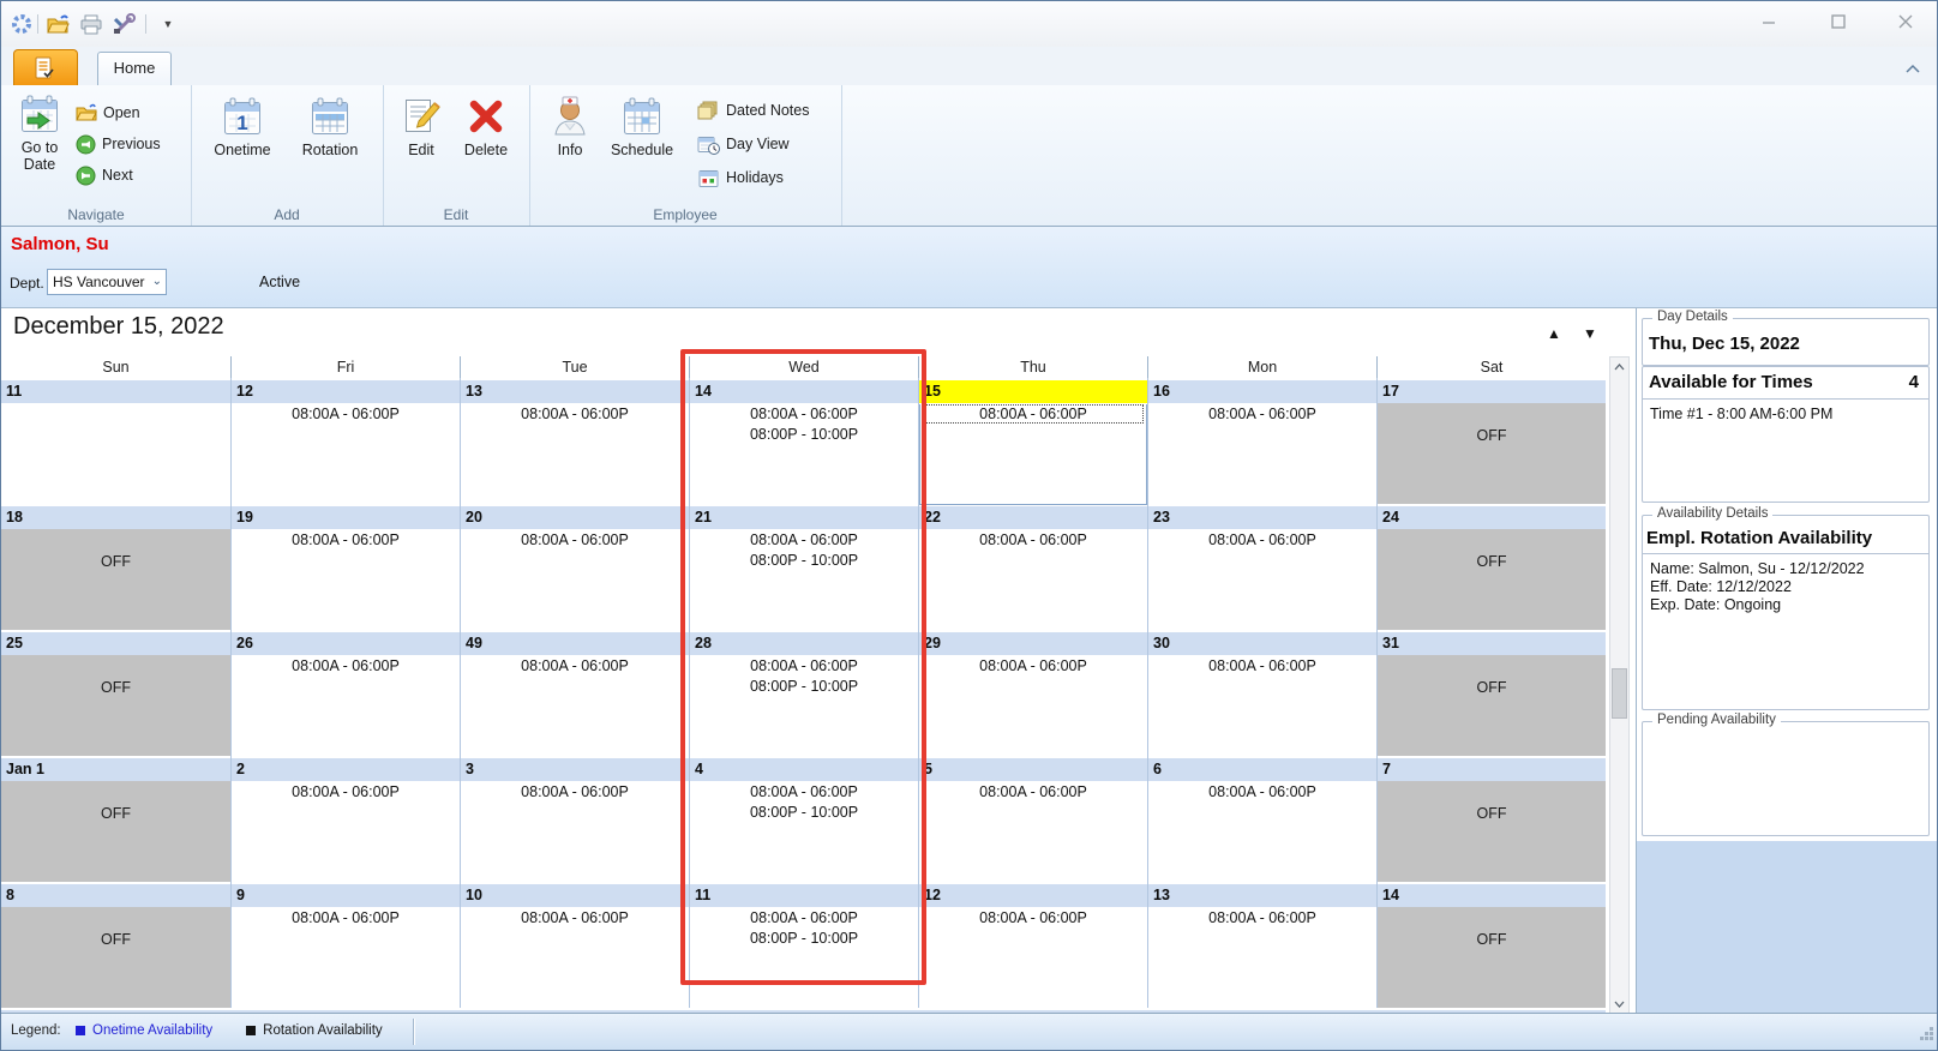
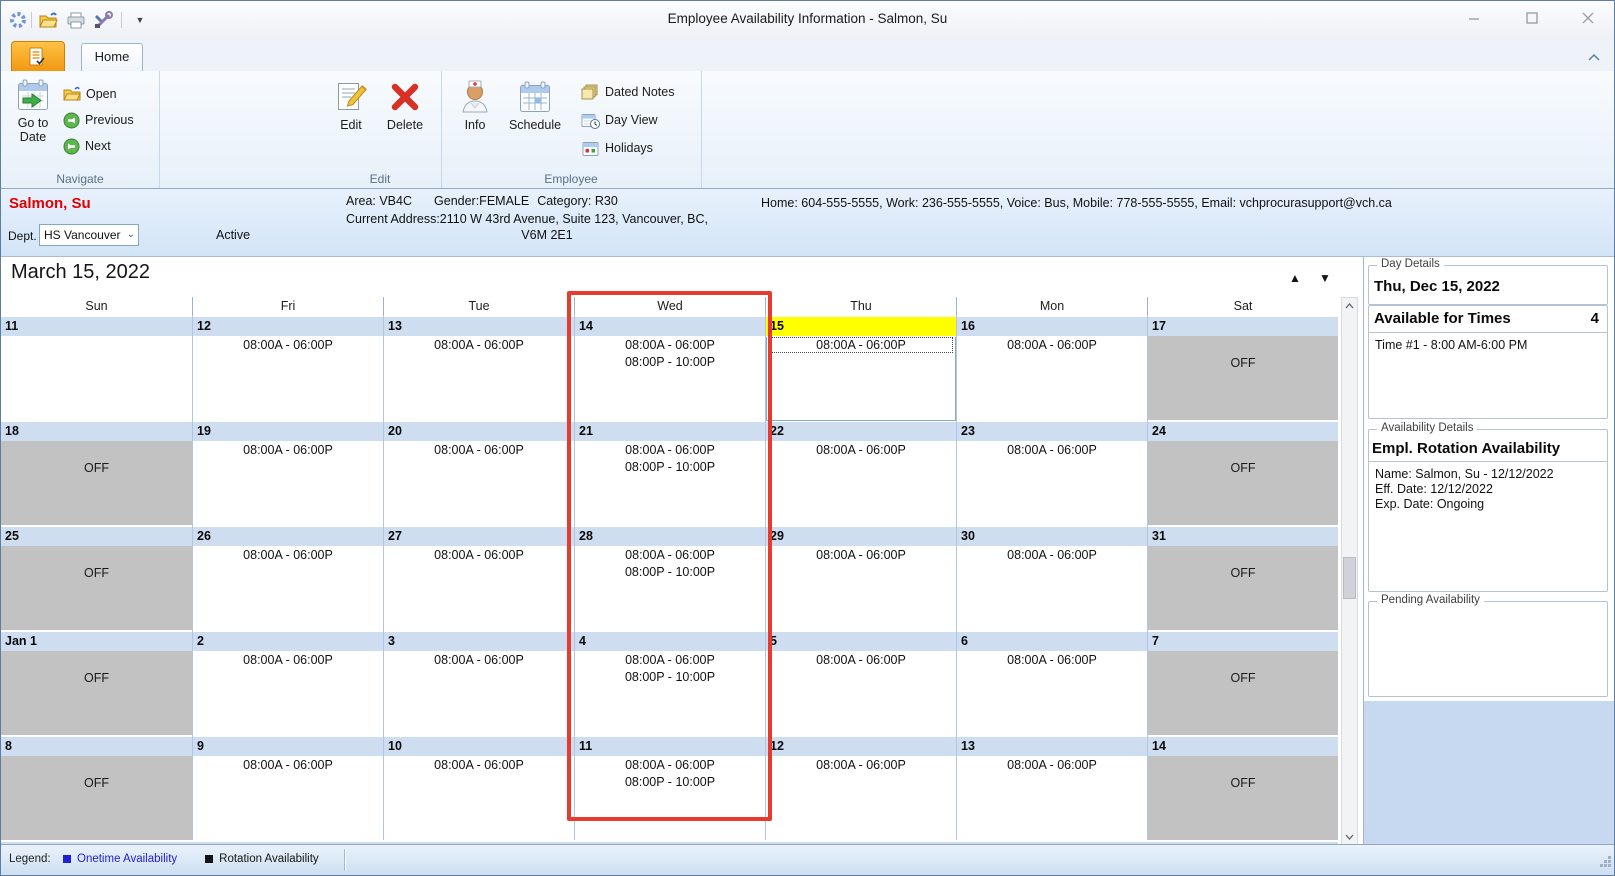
  ▼
+ Employee Availability Information - Salmon, Su
  Home
  Go to
  Date
  Open
  Previous
  Next
  Navigate
- 1
- Onetime
- Rotation
- Add
  Edit
  Delete
  Edit
  Info
  Schedule
  Dated Notes
  Day View
  Holidays
  Employee
  Salmon, Su
  Dept.
  HS Vancouver
  ⌄
  Active
+ Area: VB4C
+ Gender:FEMALE
+ Category: R30
+ Current Address:2110 W 43rd Avenue, Suite 123, Vancouver, BC,
+ V6M 2E1
+ Home: 604-555-5555, Work: 236-555-5555, Voice: Bus, Mobile: 778-555-5555, Email: vchprocurasupport@vch.ca
- December 15, 2022
+ March 15, 2022
  ▲
  ▼
  Sun
  Fri
  Tue
  Wed
  Thu
  Mon
  Sat
  11
  12
  08:00A - 06:00P
  13
  08:00A - 06:00P
  14
  08:00A - 06:00P
  08:00P - 10:00P
  15
  08:00A - 06:00P
  16
  08:00A - 06:00P
  17
  OFF
  18
  OFF
  19
  08:00A - 06:00P
  20
  08:00A - 06:00P
  21
  08:00A - 06:00P
  08:00P - 10:00P
  22
  08:00A - 06:00P
  23
  08:00A - 06:00P
  24
  OFF
  25
  OFF
  26
  08:00A - 06:00P
- 49
+ 27
  08:00A - 06:00P
  28
  08:00A - 06:00P
  08:00P - 10:00P
  29
  08:00A - 06:00P
  30
  08:00A - 06:00P
  31
  OFF
  Jan 1
  OFF
  2
  08:00A - 06:00P
  3
  08:00A - 06:00P
  4
  08:00A - 06:00P
  08:00P - 10:00P
  5
  08:00A - 06:00P
  6
  08:00A - 06:00P
  7
  OFF
  8
  OFF
  9
  08:00A - 06:00P
  10
  08:00A - 06:00P
  11
  08:00A - 06:00P
  08:00P - 10:00P
  12
  08:00A - 06:00P
  13
  08:00A - 06:00P
  14
  OFF
  Day Details
  Thu, Dec 15, 2022
  Available for Times
  4
  Time #1 - 8:00 AM-6:00 PM
  Availability Details
  Empl. Rotation Availability
  Name: Salmon, Su - 12/12/2022
  Eff. Date: 12/12/2022
  Exp. Date: Ongoing
  Pending Availability
  Legend:
  Onetime Availability
  Rotation Availability
